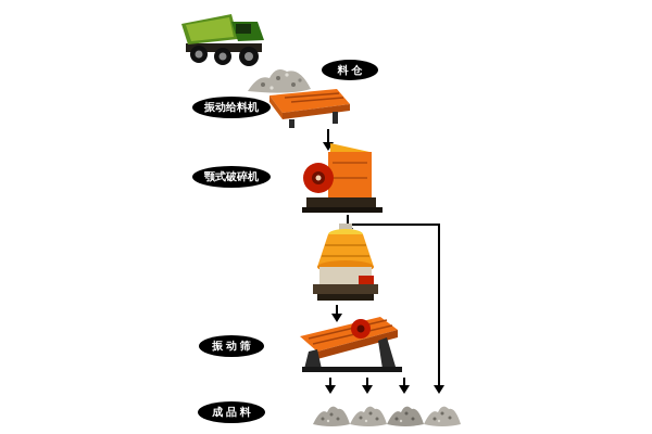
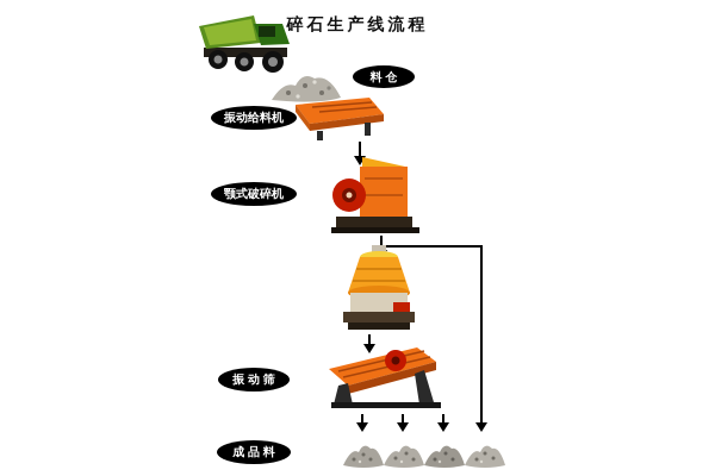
+ 碎石生产线流程
  料 仓
  振动给料机
  颚式破碎机
  振 动 筛
  成 品 料
